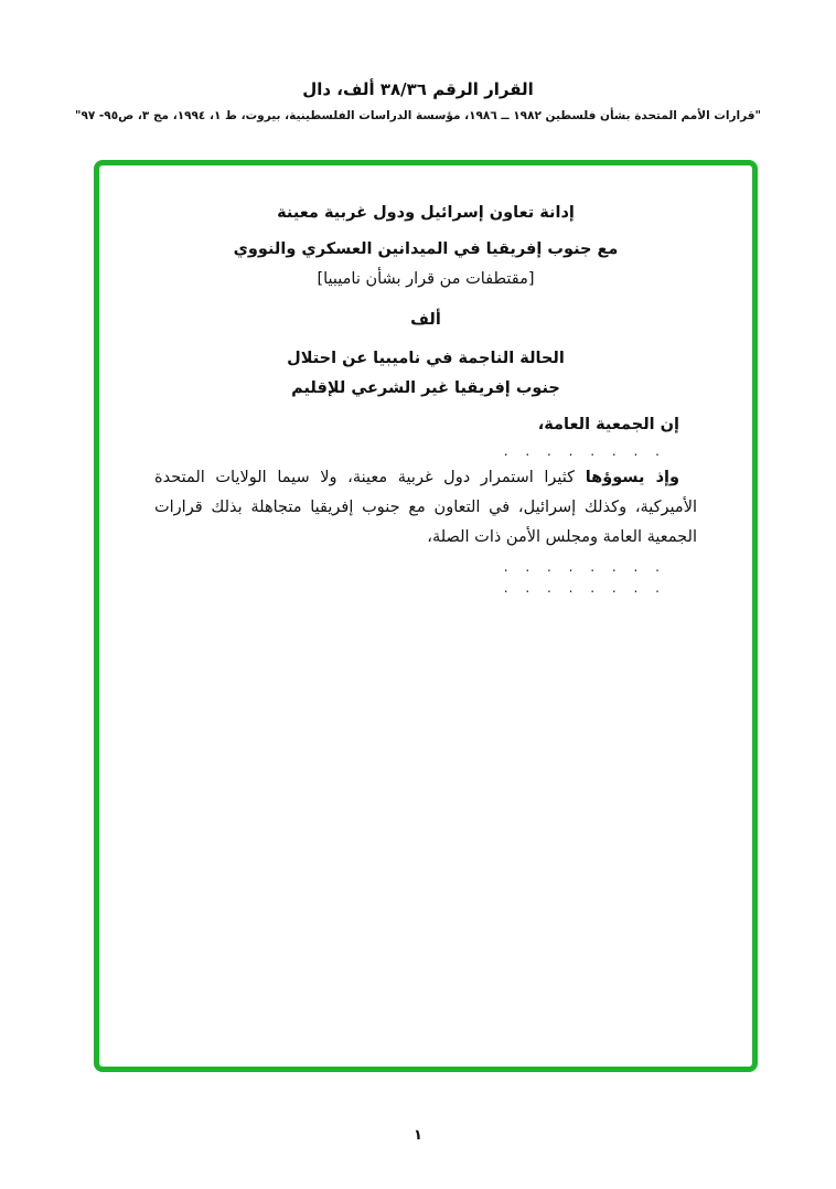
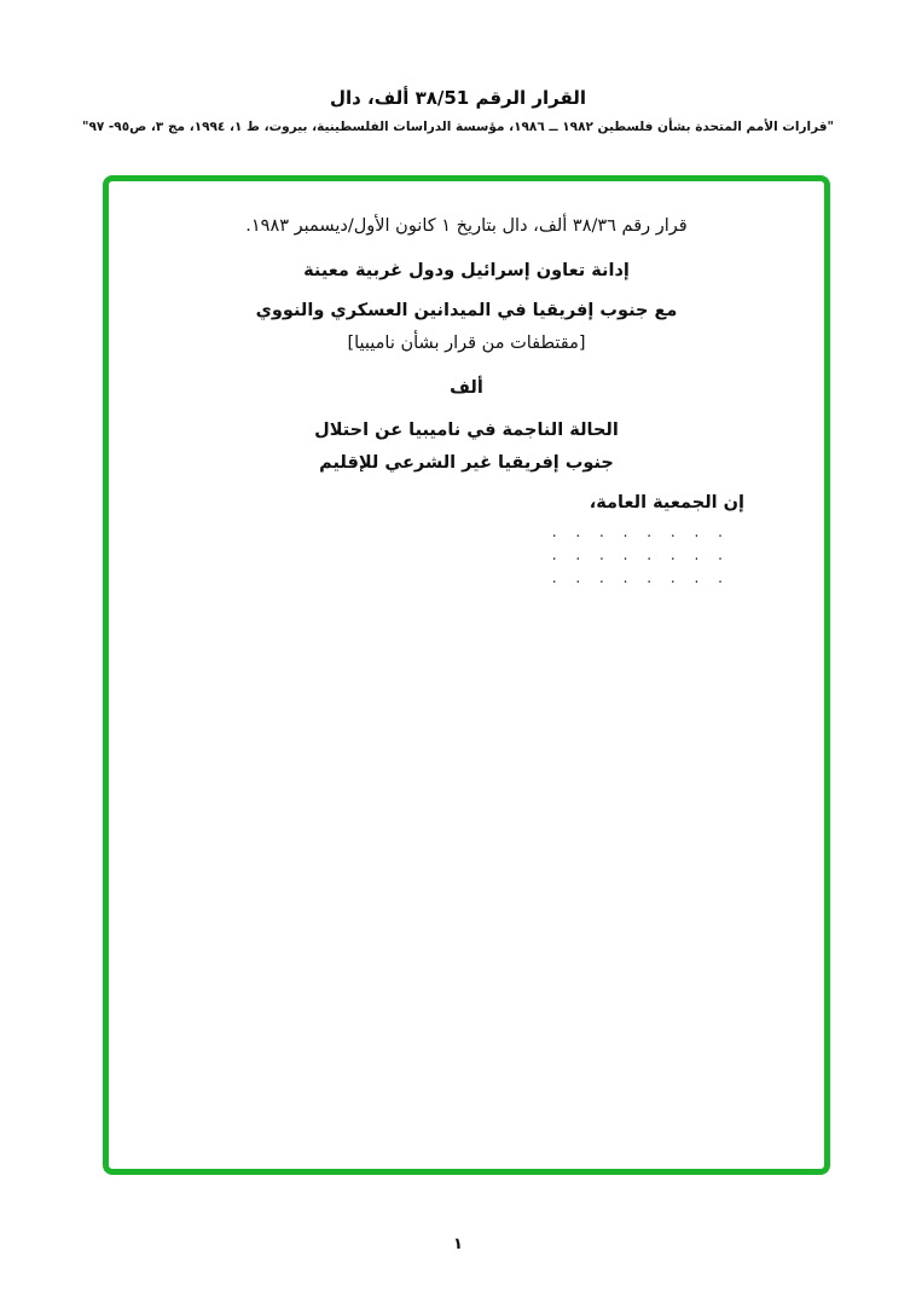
- القرار الرقم ٣٨/٣٦ ألف، دال
+ القرار الرقم ٣٨/51 ألف، دال
  "قرارات الأمم المتحدة بشأن فلسطين ١٩٨٢ ــ ١٩٨٦، مؤسسة الدراسات الفلسطينية، بيروت، ط ١، ١٩٩٤، مج ٣، ص٩٥- ٩٧"
+ قرار رقم ٣٨/٣٦ ألف، دال بتاريخ ١ كانون الأول/ديسمبر ١٩٨٣.
  إدانة تعاون إسرائيل ودول غربية معينة
  مع جنوب إفريقيا في الميدانين العسكري والنووي
  [مقتطفات من قرار بشأن ناميبيا]
  ألف
  الحالة الناجمة في ناميبيا عن احتلال
  جنوب إفريقيا غير الشرعي للإقليم
  إن الجمعية العامة،
  . . . . . . . .
- وإذ يسوؤها كثيرا استمرار دول غربية معينة، ولا سيما الولايات المتحدة الأميركية، وكذلك إسرائيل، في التعاون مع جنوب إفريقيا متجاهلة بذلك قرارات الجمعية العامة ومجلس الأمن ذات الصلة،
  . . . . . . . .
  . . . . . . . .
  ١
